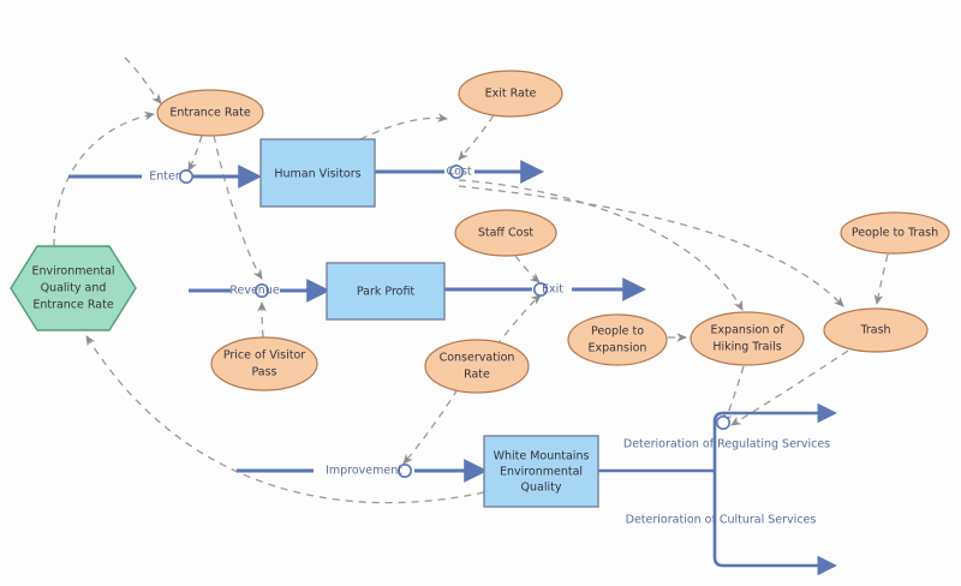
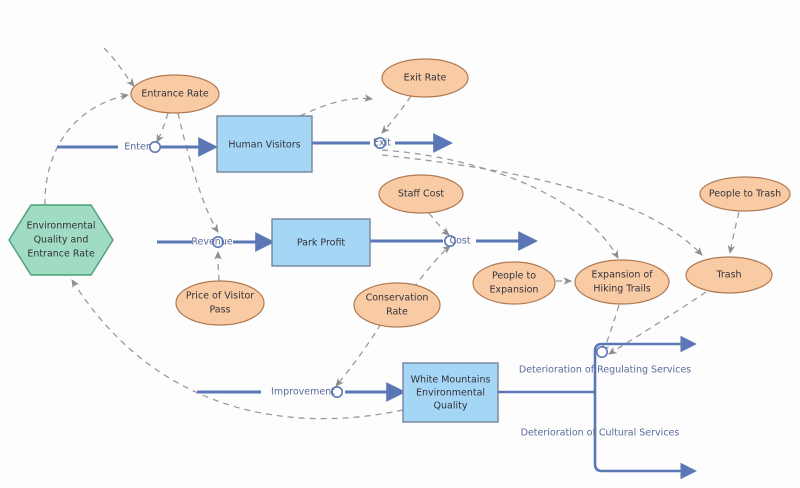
  Environmental
  Quality and
  Entrance Rate
  Human Visitors
  Park Profit
  White Mountains
  Environmental
  Quality
  Entrance Rate
  Exit Rate
  Staff Cost
  Price of Visitor
  Pass
  Conservation
  Rate
  People to
  Expansion
  Expansion of
  Hiking Trails
  People to Trash
  Trash
  Enter
- Cost
+ Exit
  Revenue
- Exit
+ Cost
  Improvement
  Deterioration of Regulating Services
  Deterioration of Cultural Services
